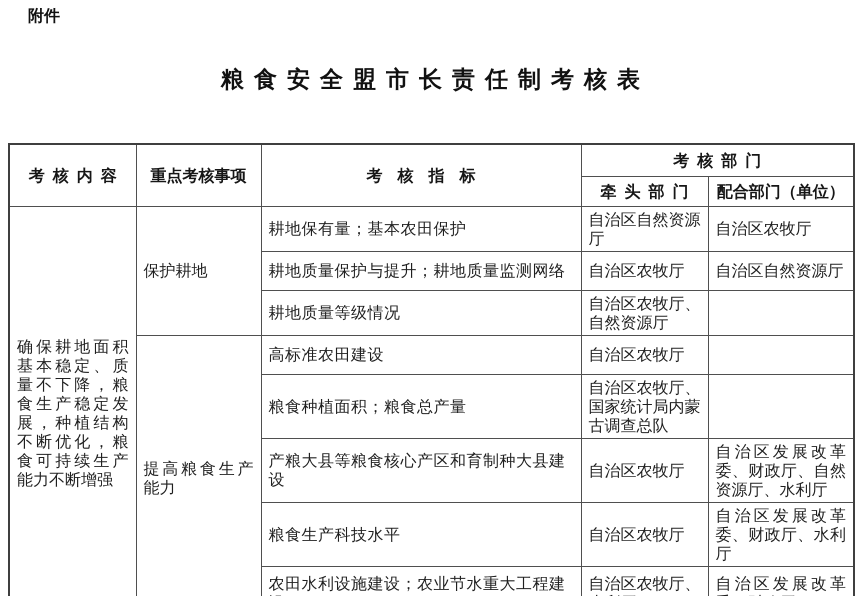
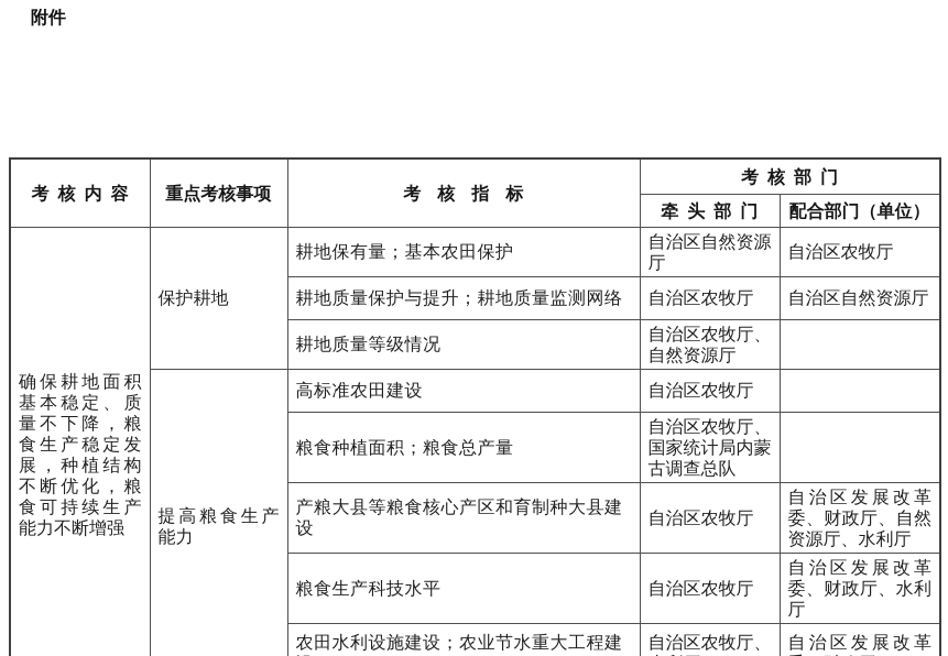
  附件
- 粮食安全盟市长责任制考核表
  考核内容	重点考核事项	考核指标	考核部门
  牵头部门	配合部门（单位）
  确保耕地面积基本稳定、质量不下降，粮食生产稳定发展，种植结构不断优化，粮食可持续生产能力不断增强	保护耕地	耕地保有量；基本农田保护	自治区自然资源厅	自治区农牧厅
  耕地质量保护与提升；耕地质量监测网络	自治区农牧厅	自治区自然资源厅
  耕地质量等级情况	自治区农牧厅、自然资源厅
  提高粮食生产能力	高标准农田建设	自治区农牧厅
  粮食种植面积；粮食总产量	自治区农牧厅、国家统计局内蒙古调查总队
  产粮大县等粮食核心产区和育制种大县建设	自治区农牧厅	自治区发展改革委、财政厅、自然资源厅、水利厅
  粮食生产科技水平	自治区农牧厅	自治区发展改革委、财政厅、水利厅
  农田水利设施建设；农业节水重大工程建	自治区农牧厅、	自治区发展改革
